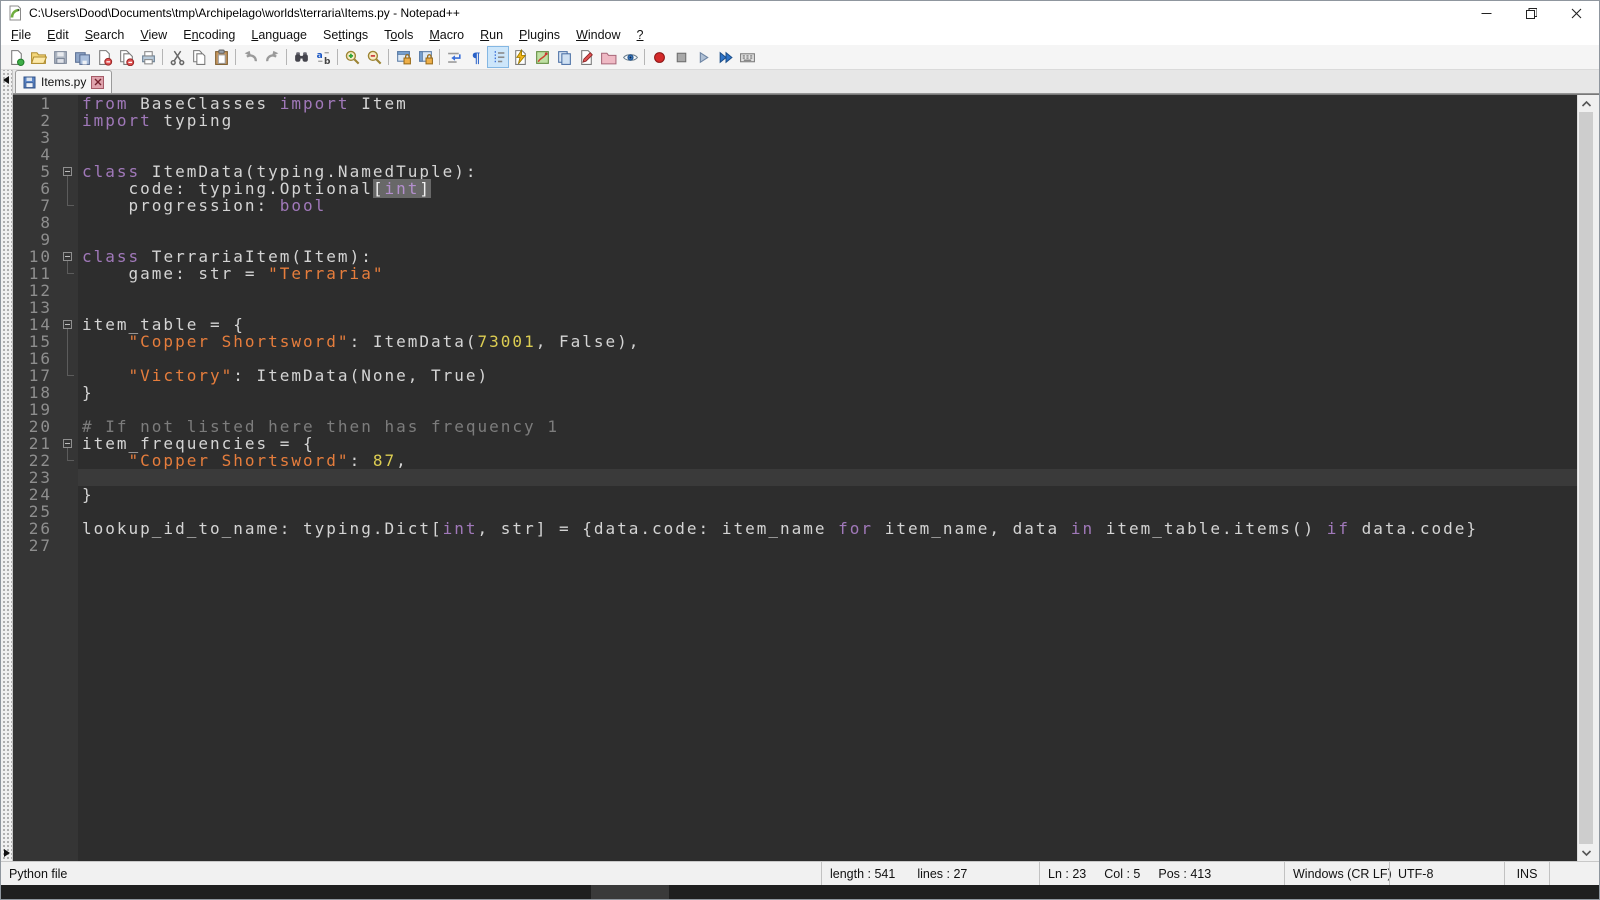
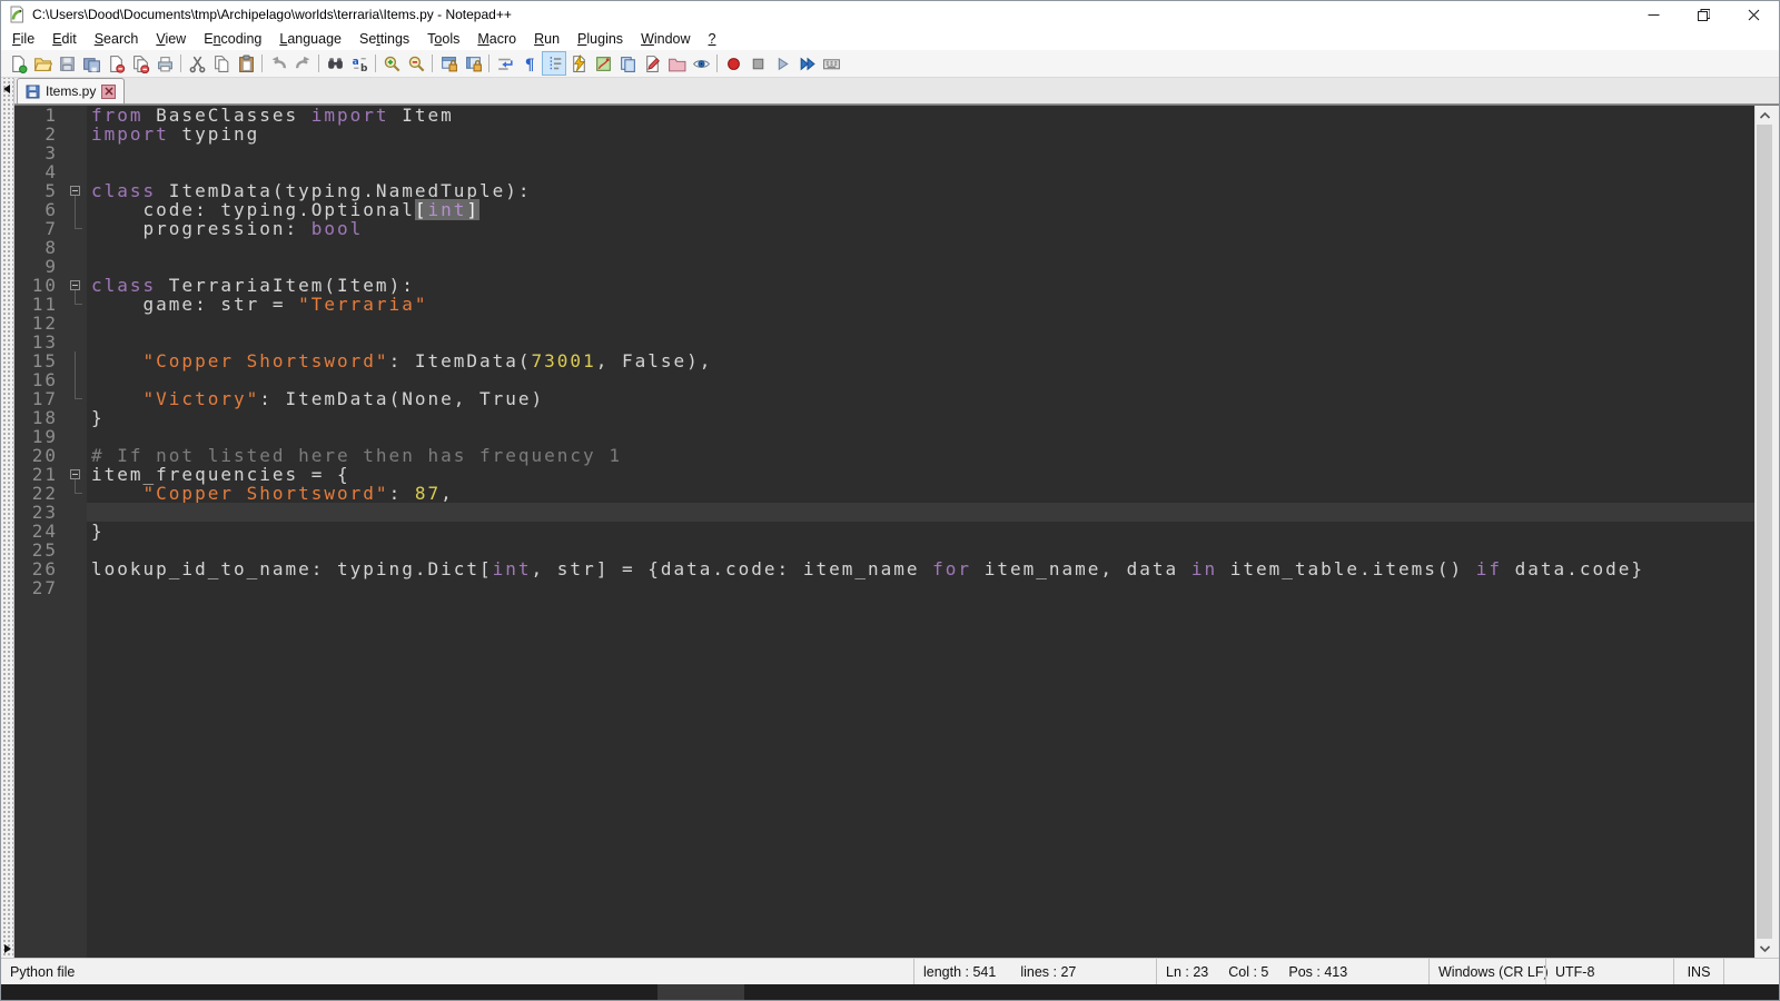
  C:\Users\Dood\Documents\tmp\Archipelago\worlds\terraria\Items.py - Notepad++
  File
  Edit
  Search
  View
  Encoding
  Language
  Settings
  Tools
  Macro
  Run
  Plugins
  Window
  ?
  a
  b
  ¶
  Items.py
  1
  from BaseClasses import Item
  2
  import typing
  3
  4
  5
  class ItemData(typing.NamedTuple):
  6
  code: typing.Optional[int]
  7
  progression: bool
  8
  9
  10
  class TerrariaItem(Item):
  11
  game: str = "Terraria"
  12
  13
- 14
- item_table = {
  15
  "Copper Shortsword": ItemData(73001, False),
  16
  17
  "Victory": ItemData(None, True)
  18
  }
  19
  20
  # If not listed here then has frequency 1
  21
  item_frequencies = {
  22
  "Copper Shortsword": 87,
  23
  24
  }
  25
  26
  lookup_id_to_name: typing.Dict[int, str] = {data.code: item_name for item_name, data in item_table.items() if data.code}
  27
  Python file
  length : 541
  lines : 27
  Ln : 23
  Col : 5
  Pos : 413
  Windows (CR LF)
  UTF-8
  INS
